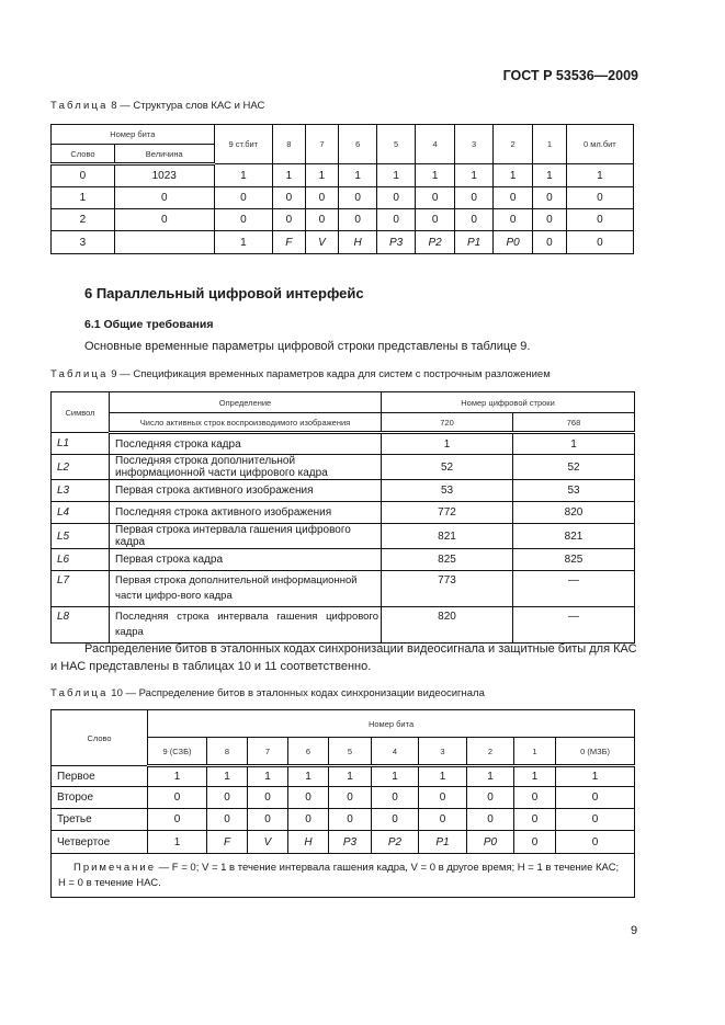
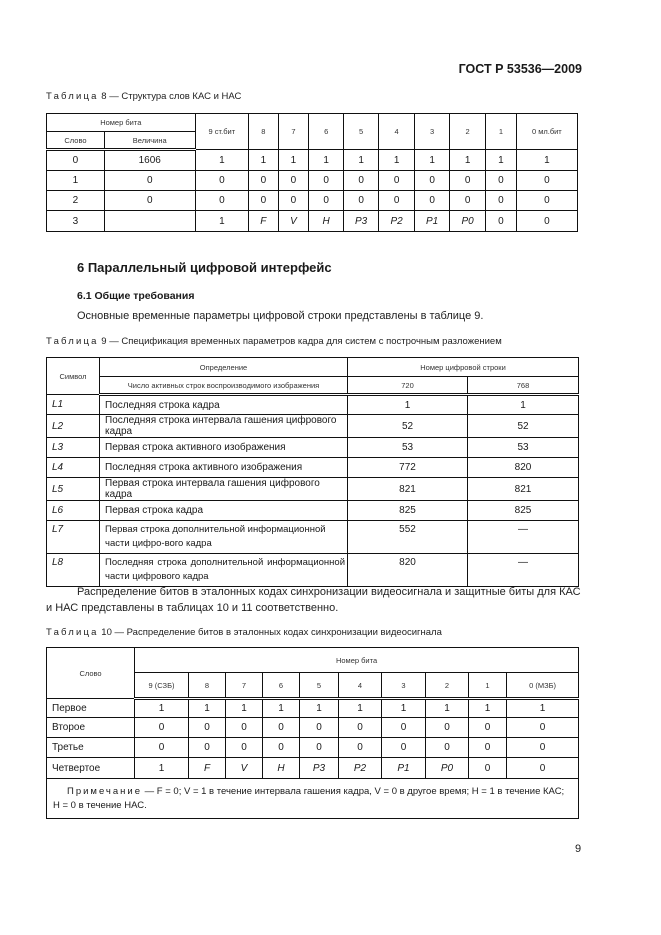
  ГОСТ Р 53536—2009
  Таблица 8 — Структура слов КАС и НАС
  Номер бита	9 ст.бит	8	7	6	5	4	3	2	1	0 мл.бит
  Слово	Величина
- 0	1023	1	1	1	1	1	1	1	1	1	1
+ 0	1606	1	1	1	1	1	1	1	1	1	1
  1	0	0	0	0	0	0	0	0	0	0	0
  2	0	0	0	0	0	0	0	0	0	0	0
  3		1	F	V	H	P3	P2	P1	P0	0	0
  6 Параллельный цифровой интерфейс
  6.1 Общие требования
  Основные временные параметры цифровой строки представлены в таблице 9.
  Таблица 9 — Спецификация временных параметров кадра для систем с построчным разложением
  Символ	Определение	Номер цифровой строки
  Число активных строк воспроизводимого изображения	720	768
  L1	Последняя строка кадра	1	1
- L2	Последняя строка дополнительной информационной части цифрового кадра	52	52
+ L2	Последняя строка интервала гашения цифрового кадра	52	52
  L3	Первая строка активного изображения	53	53
  L4	Последняя строка активного изображения	772	820
  L5	Первая строка интервала гашения цифрового кадра	821	821
  L6	Первая строка кадра	825	825
- L7	Первая строка дополнительной информационной части цифро-вого кадра	773	—
+ L7	Первая строка дополнительной информационной части цифро-вого кадра	552	—
- L8	Последняя строка интервала гашения цифрового кадра	820	—
+ L8	Последняя строка дополнительной информационной части цифрового кадра	820	—
  Распределение битов в эталонных кодах синхронизации видеосигнала и защитные биты для КАС
  и НАС представлены в таблицах 10 и 11 соответственно.
  Таблица 10 — Распределение битов в эталонных кодах синхронизации видеосигнала
  Слово	Номер бита
  9 (СЗБ)	8	7	6	5	4	3	2	1	0 (МЗБ)
  Первое	1	1	1	1	1	1	1	1	1	1
  Второе	0	0	0	0	0	0	0	0	0	0
  Третье	0	0	0	0	0	0	0	0	0	0
  Четвертое	1	F	V	H	P3	P2	P1	P0	0	0
  Примечание — F = 0; V = 1 в течение интервала гашения кадра, V = 0 в другое время; H = 1 в течение КАС; H = 0 в течение НАС.
  9
